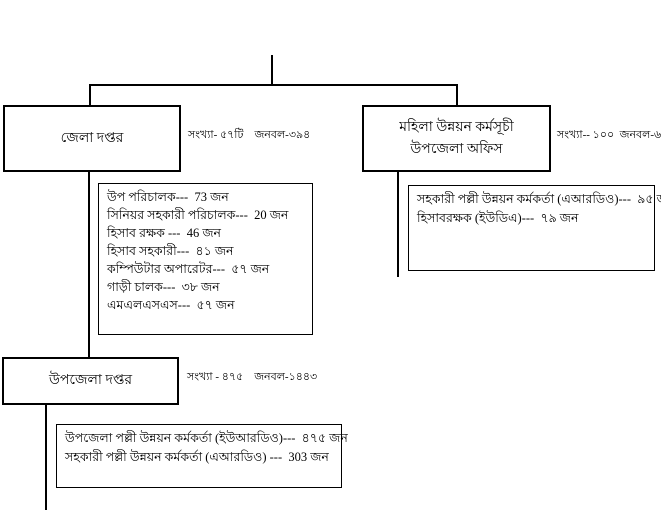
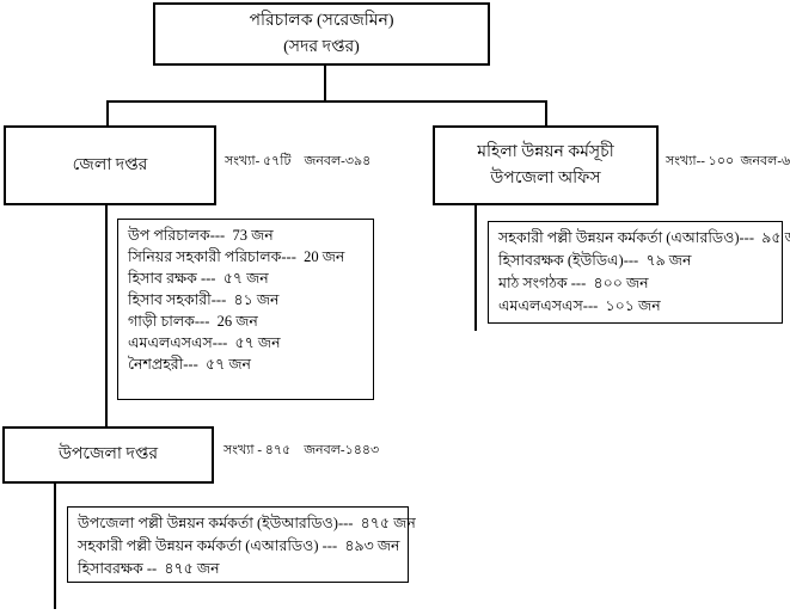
+ পরিচালক (সরেজমিন)
+ (সদর দপ্তর)
  জেলা দপ্তর
  সংখ্যা- ৫৭টি জনবল-৩৯৪
  মহিলা উন্নয়ন কর্মসূচী
  উপজেলা অফিস
  সংখ্যা-- ১০০ জনবল-৬
  উপ পরিচালক--- 73 জন
  সিনিয়র সহকারী পরিচালক--- 20 জন
- হিসাব রক্ষক --- 46 জন
+ হিসাব রক্ষক --- ৫৭ জন
  হিসাব সহকারী--- ৪১ জন
- কম্পিউটার অপারেটর--- ৫৭ জন
- গাড়ী চালক--- ৩৮ জন
+ গাড়ী চালক--- 26 জন
  এমএলএসএস--- ৫৭ জন
+ নৈশপ্রহরী--- ৫৭ জন
  সহকারী পল্লী উন্নয়ন কর্মকর্তা (এআরডিও)--- ৯৫
  হিসাবরক্ষক (ইউডিএ)--- ৭৯ জন
+ মাঠ সংগঠক --- ৪০০ জন
+ এমএলএসএস--- ১০১ জন
  উপজেলা দপ্তর
  সংখ্যা - ৪৭৫ জনবল-১৪৪৩
  উপজেলা পল্লী উন্নয়ন কর্মকর্তা (ইউআরডিও)--- ৪৭৫ জন
- সহকারী পল্লী উন্নয়ন কর্মকর্তা (এআরডিও) --- 303 জন
+ সহকারী পল্লী উন্নয়ন কর্মকর্তা (এআরডিও) --- ৪৯৩ জন
+ হিসাবরক্ষক -- ৪৭৫ জন
